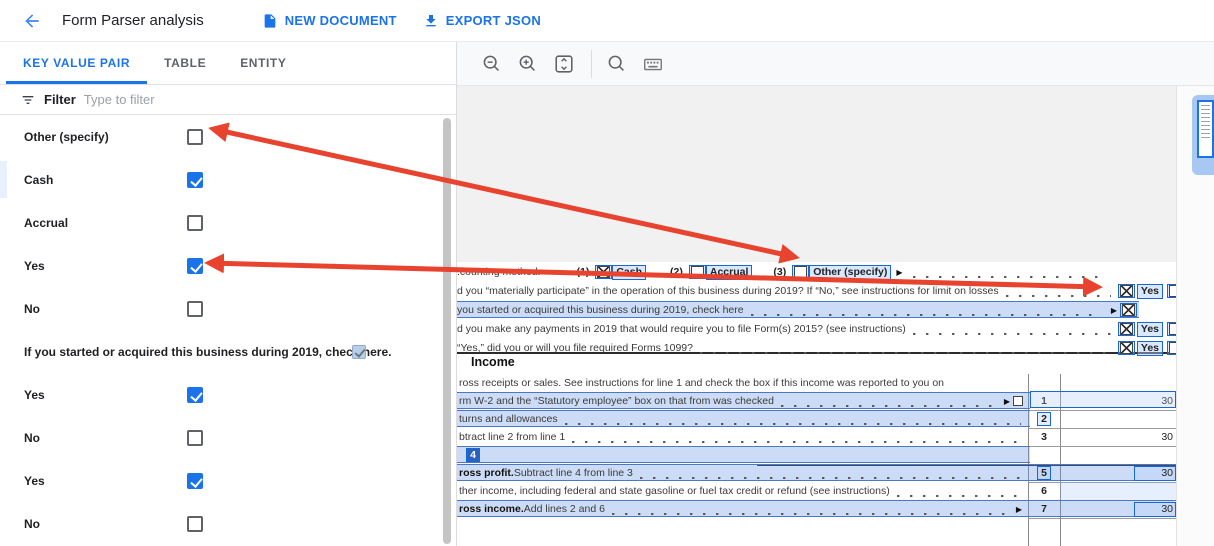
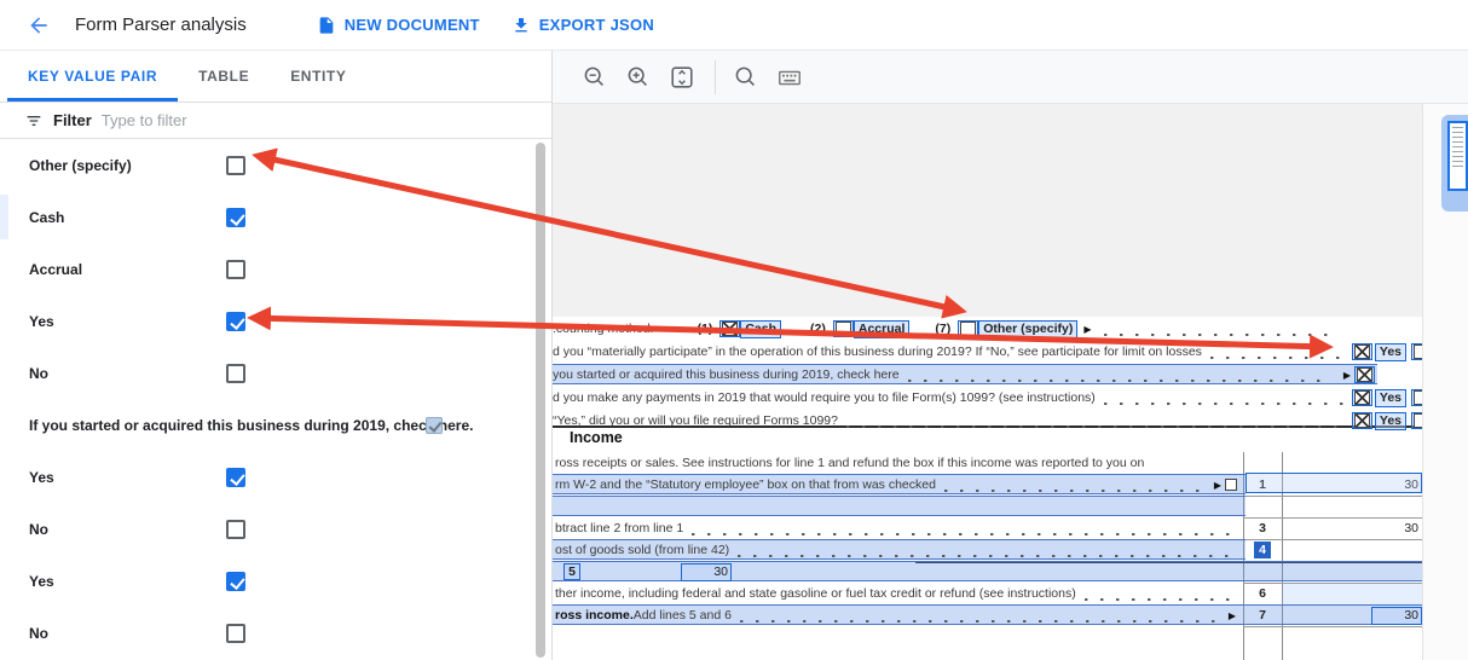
  Form Parser analysis
  NEW DOCUMENT
  EXPORT JSON
  KEY VALUE PAIR
  TABLE
  ENTITY
  Filter
  Type to filter
  Other (specify)
  Cash
  Accrual
  Yes
  No
  If you started or acquired this business during 2019, chec here.
  Yes
  No
  Yes
  No
  Cash
  (2)
  Accrual
- (3)
+ (7)
  Other (specify)
  ▶
- d you “materially participate” in the operation of this business during 2019? If “No,” see instructions for limit on losses
+ d you “materially participate” in the operation of this business during 2019? If “No,” see participate for limit on losses
  Yes
  you started or acquired this business during 2019, check here
  ▶
- d you make any payments in 2019 that would require you to file Form(s) 2015? (see instructions)
+ d you make any payments in 2019 that would require you to file Form(s) 1099? (see instructions)
  Yes
  “Yes,” did you or will you file required Forms 1099?
  Yes
  Income
- ross receipts or sales. See instructions for line 1 and check the box if this income was reported to you on
+ ross receipts or sales. See instructions for line 1 and refund the box if this income was reported to you on
  rm W-2 and the “Statutory employee” box on that from was checked
  ▶
  1
  30
- turns and allowances
- 2
  btract line 2 from line 1
  3
  30
+ ost of goods sold (from line 42)
  4
- ross profit.
- Subtract line 4 from line 3
  5
  30
  ther income, including federal and state gasoline or fuel tax credit or refund (see instructions)
  6
  ross income.
- Add lines 2 and 6
+ Add lines 5 and 6
  ▶
  7
  30
